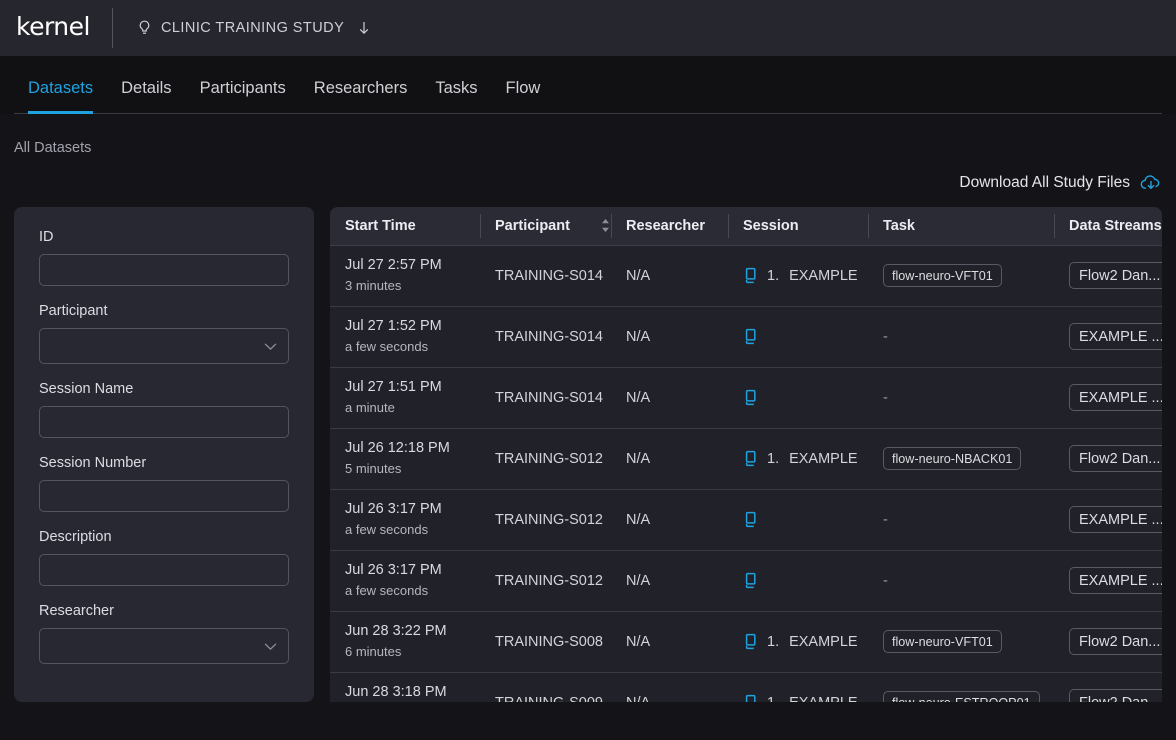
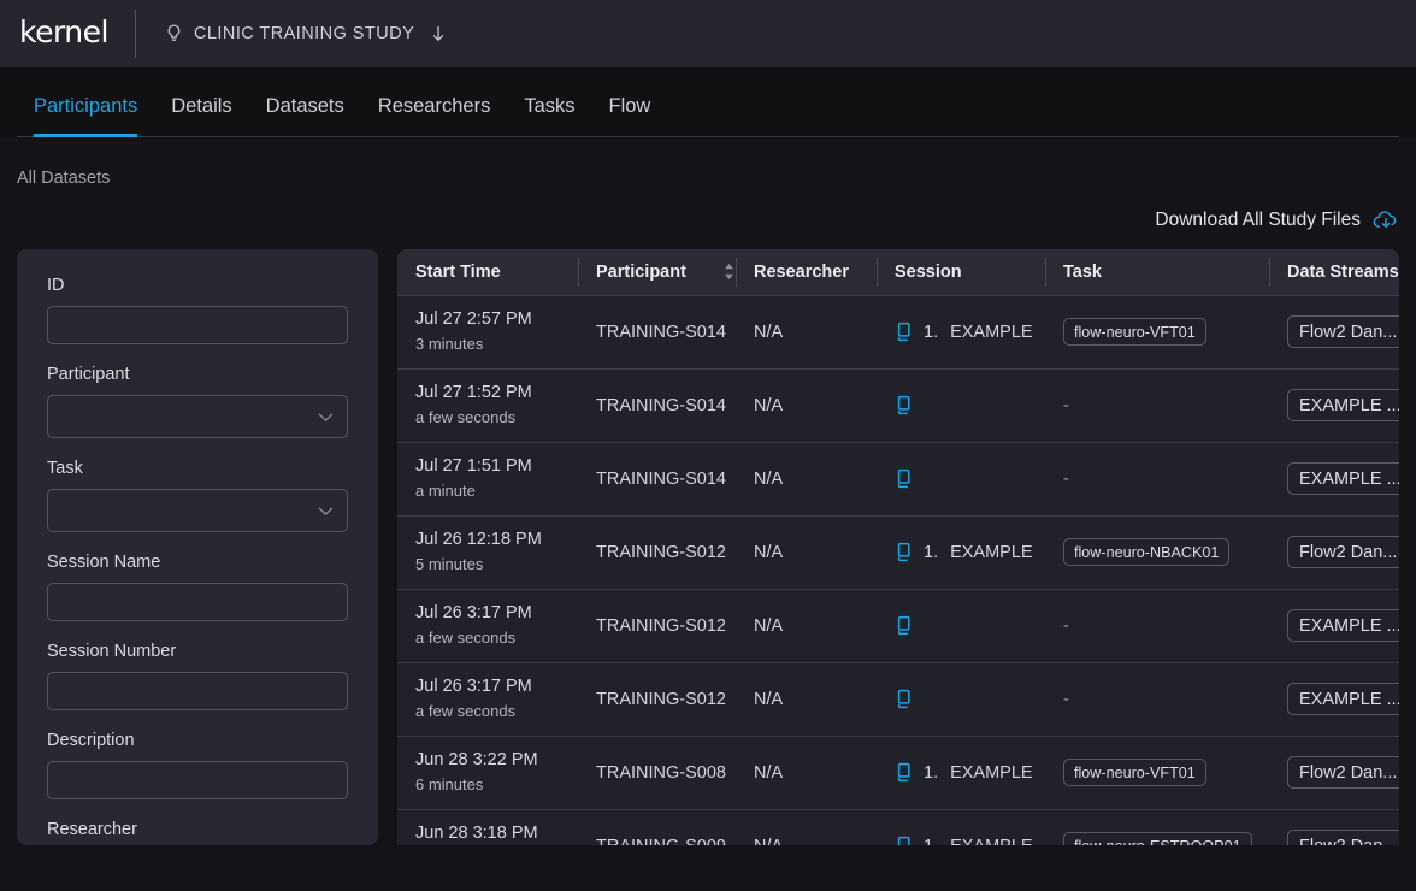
  kernel
  CLINIC TRAINING STUDY
- Datasets
+ Participants
  Details
- Participants
+ Datasets
  Researchers
  Tasks
  Flow
  All Datasets
  Download All Study Files
  ID
  Participant
+ Task
  Session Name
  Session Number
  Description
  Researcher
  Start Time	Participant	Researcher	Session	Task	Data Streams
  Jul 27 2:57 PM3 minutes	TRAINING-S014	N/A	1. EXAMPLE	flow-neuro-VFT01	Flow2 Dan...
  Jul 27 1:52 PMa few seconds	TRAINING-S014	N/A		-	EXAMPLE ...
  Jul 27 1:51 PMa minute	TRAINING-S014	N/A		-	EXAMPLE ...
  Jul 26 12:18 PM5 minutes	TRAINING-S012	N/A	1. EXAMPLE	flow-neuro-NBACK01	Flow2 Dan...
  Jul 26 3:17 PMa few seconds	TRAINING-S012	N/A		-	EXAMPLE ...
  Jul 26 3:17 PMa few seconds	TRAINING-S012	N/A		-	EXAMPLE ...
  Jun 28 3:22 PM6 minutes	TRAINING-S008	N/A	1. EXAMPLE	flow-neuro-VFT01	Flow2 Dan...
